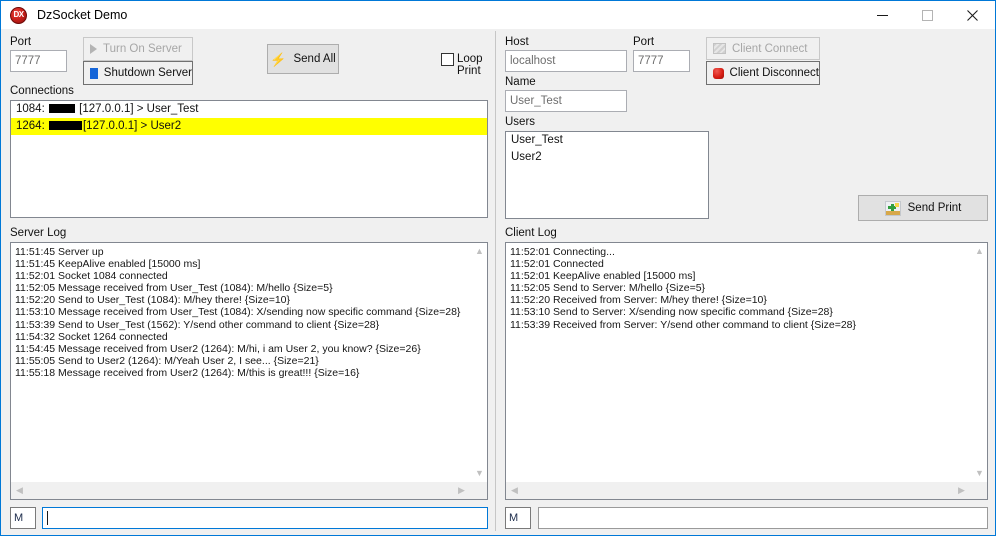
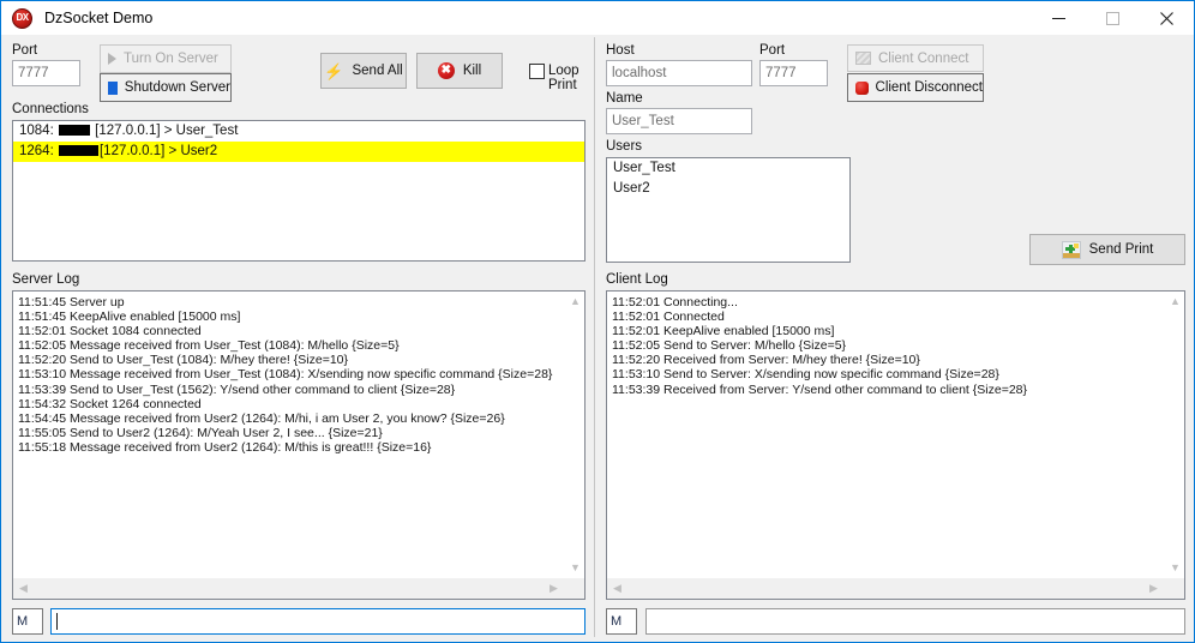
  DX
  DzSocket Demo
  Port
  7777
  Turn On Server
  Shutdown Server
  ⚡
  Send All
+ ✖
+ Kill
  Loop
  Print
  Connections
  1084: [127.0.0.1] > User_Test
  1264: [127.0.0.1] > User2
  Server Log
  11:51:45 Server up
  11:51:45 KeepAlive enabled [15000 ms]
  11:52:01 Socket 1084 connected
  11:52:05 Message received from User_Test (1084): M/hello {Size=5}
  11:52:20 Send to User_Test (1084): M/hey there! {Size=10}
  11:53:10 Message received from User_Test (1084): X/sending now specific command {Size=28}
  11:53:39 Send to User_Test (1562): Y/send other command to client {Size=28}
  11:54:32 Socket 1264 connected
  11:54:45 Message received from User2 (1264): M/hi, i am User 2, you know? {Size=26}
  11:55:05 Send to User2 (1264): M/Yeah User 2, I see... {Size=21}
  11:55:18 Message received from User2 (1264): M/this is great!!! {Size=16}
  ▲
  ▼
  ◀
  ▶
  M
  Host
  localhost
  Port
  7777
  Name
  User_Test
  Client Connect
  Client Disconnect
  Users
  User_Test
  User2
  Send Print
  Client Log
  11:52:01 Connecting...
  11:52:01 Connected
  11:52:01 KeepAlive enabled [15000 ms]
  11:52:05 Send to Server: M/hello {Size=5}
  11:52:20 Received from Server: M/hey there! {Size=10}
  11:53:10 Send to Server: X/sending now specific command {Size=28}
  11:53:39 Received from Server: Y/send other command to client {Size=28}
  ▲
  ▼
  ◀
  ▶
  M
